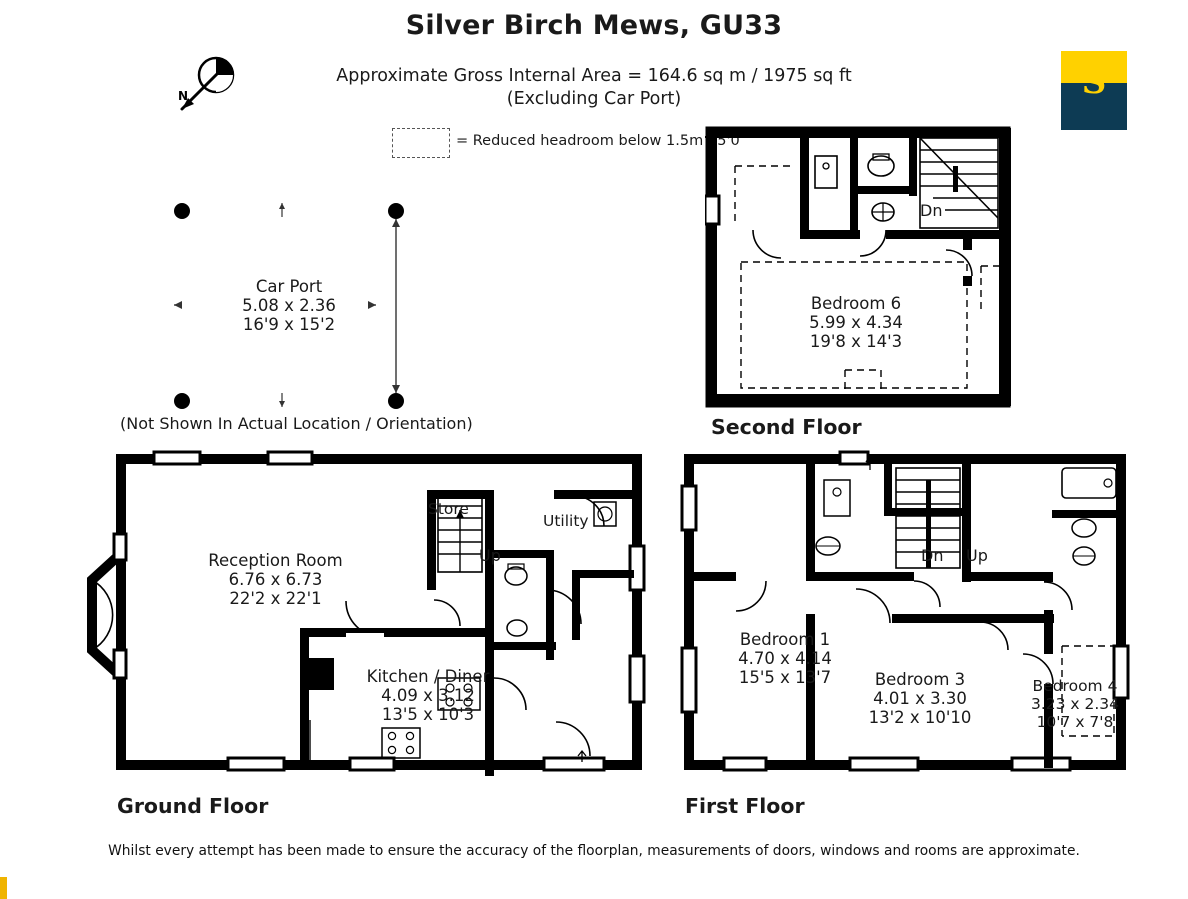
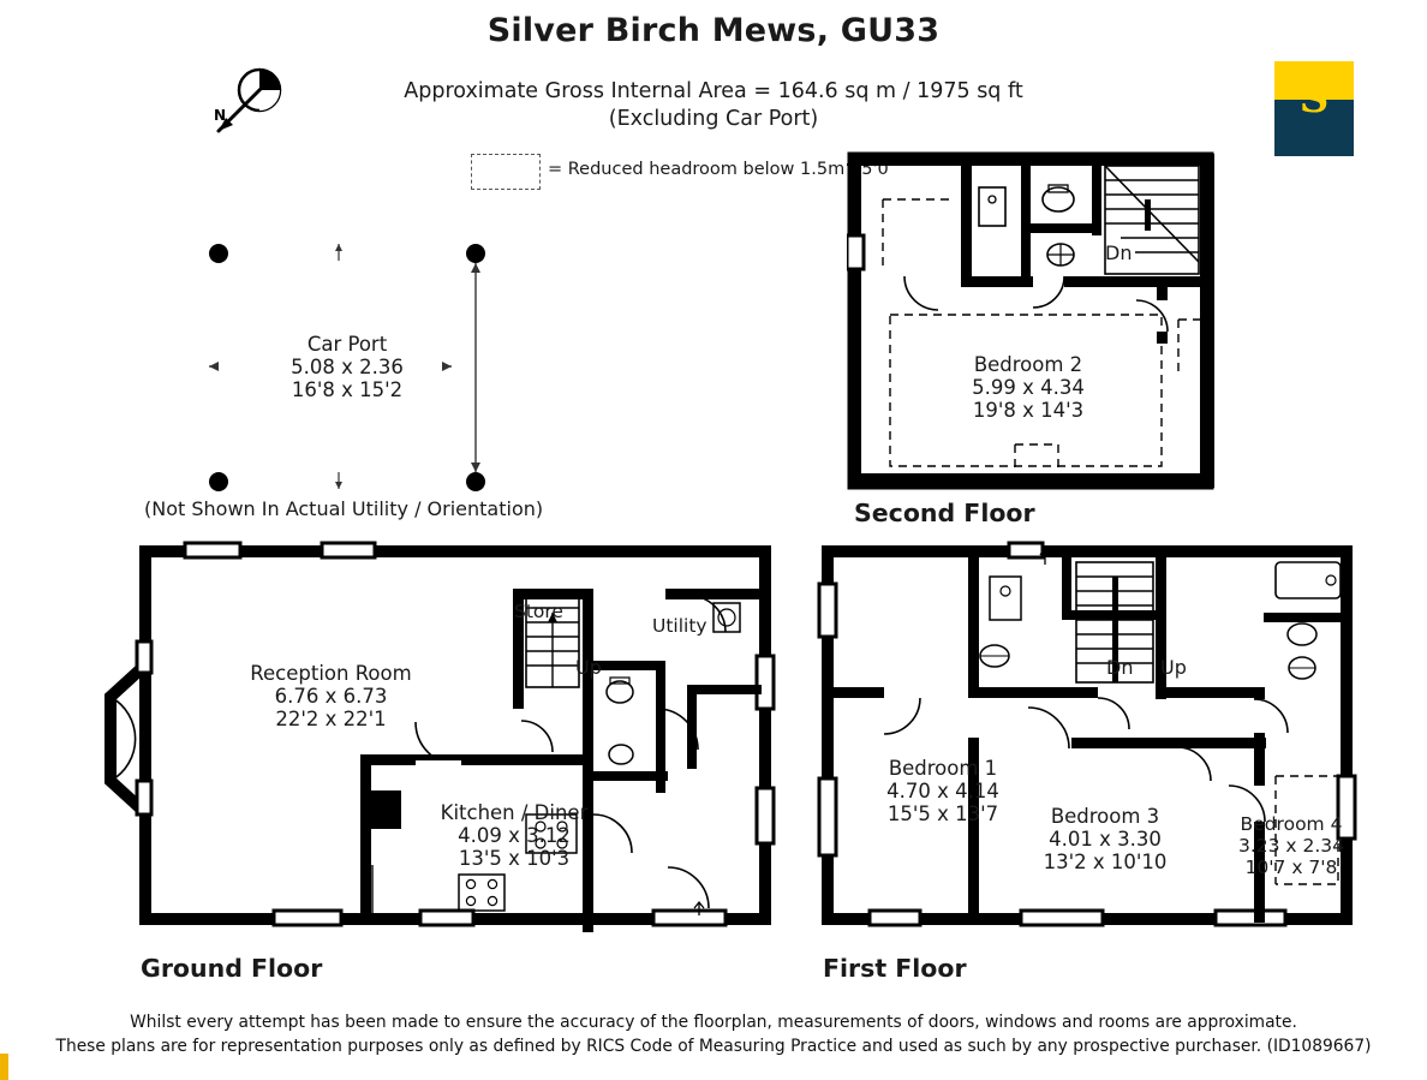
  Silver Birch Mews, GU33
  Approximate Gross Internal Area = 164.6 sq m / 1975 sq ft
  (Excluding Car Port)
  S
  N
  = Reduced headroom below 1.5m 5'0
  Car Port
  5.08 x 2.36
- 16'9 x 15'2
+ 16'8 x 15'2
- (Not Shown In Actual Location / Orientation)
+ (Not Shown In Actual Utility / Orientation)
  Dn
- Bedroom 6
+ Bedroom 2
  5.99 x 4.34
  19'8 x 14'3
  Second Floor
  Reception Room
  6.76 x 6.73
  22'2 x 22'1
  Kitchen / Diner
  4.09 x 3.12
  13'5 x 10'3
  Store
  Utility
  Up
  Ground Floor
  Dn
  Up
  Bedroom 1
  4.70 x 4.14
  15'5 x 13'7
  Bedroom 3
  4.01 x 3.30
  13'2 x 10'10
  Bedroom 4
  3.23 x 2.34
  10'7 x 7'8
  First Floor
  Whilst every attempt has been made to ensure the accuracy of the floorplan, measurements of doors, windows and rooms are approximate.
+ These plans are for representation purposes only as defined by RICS Code of Measuring Practice and used as such by any prospective purchaser. (ID1089667)
